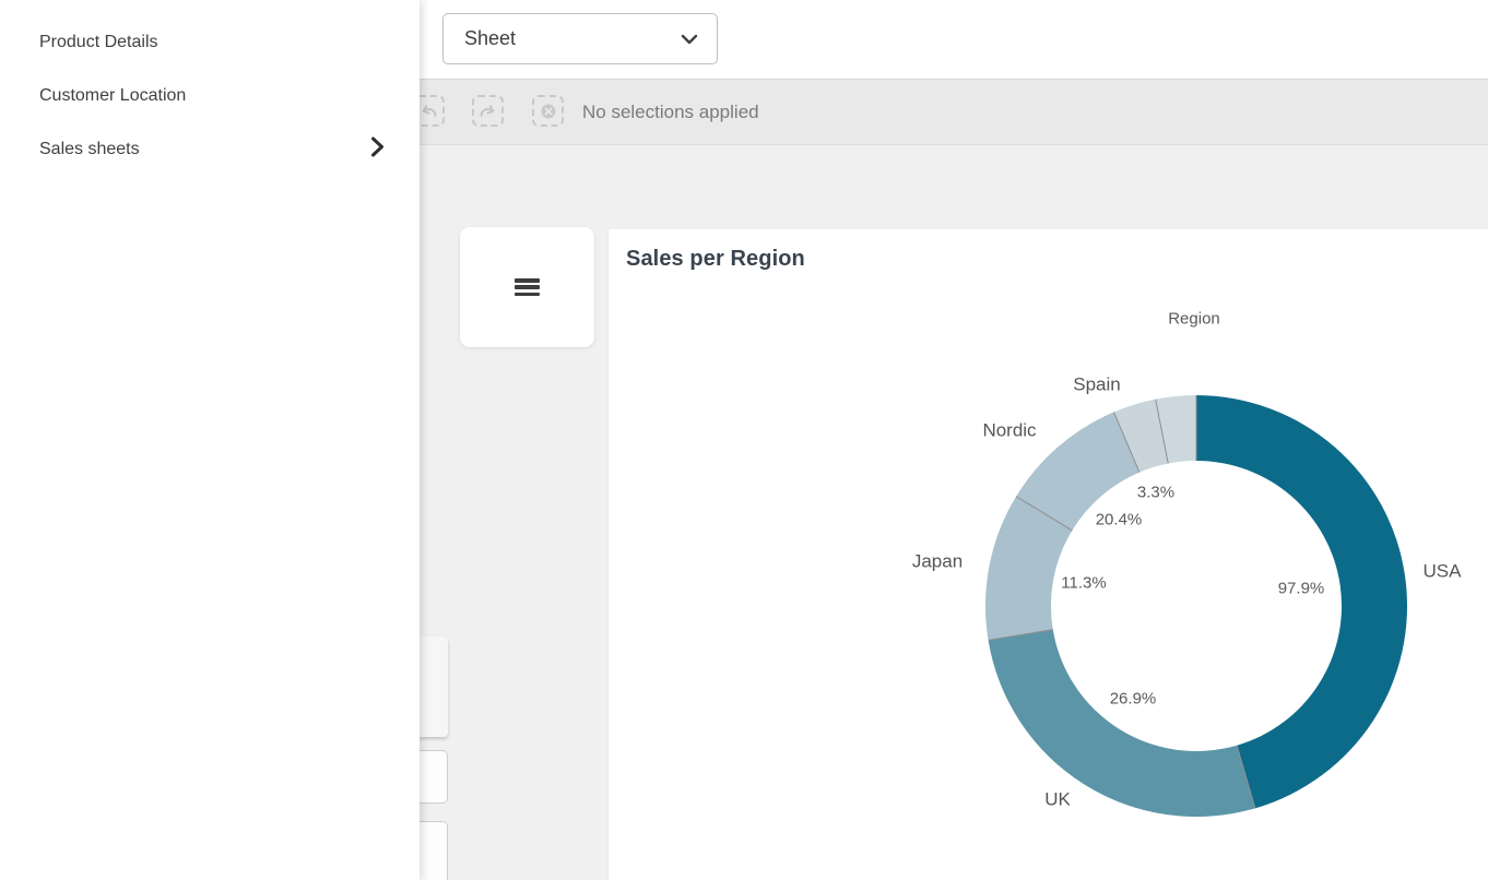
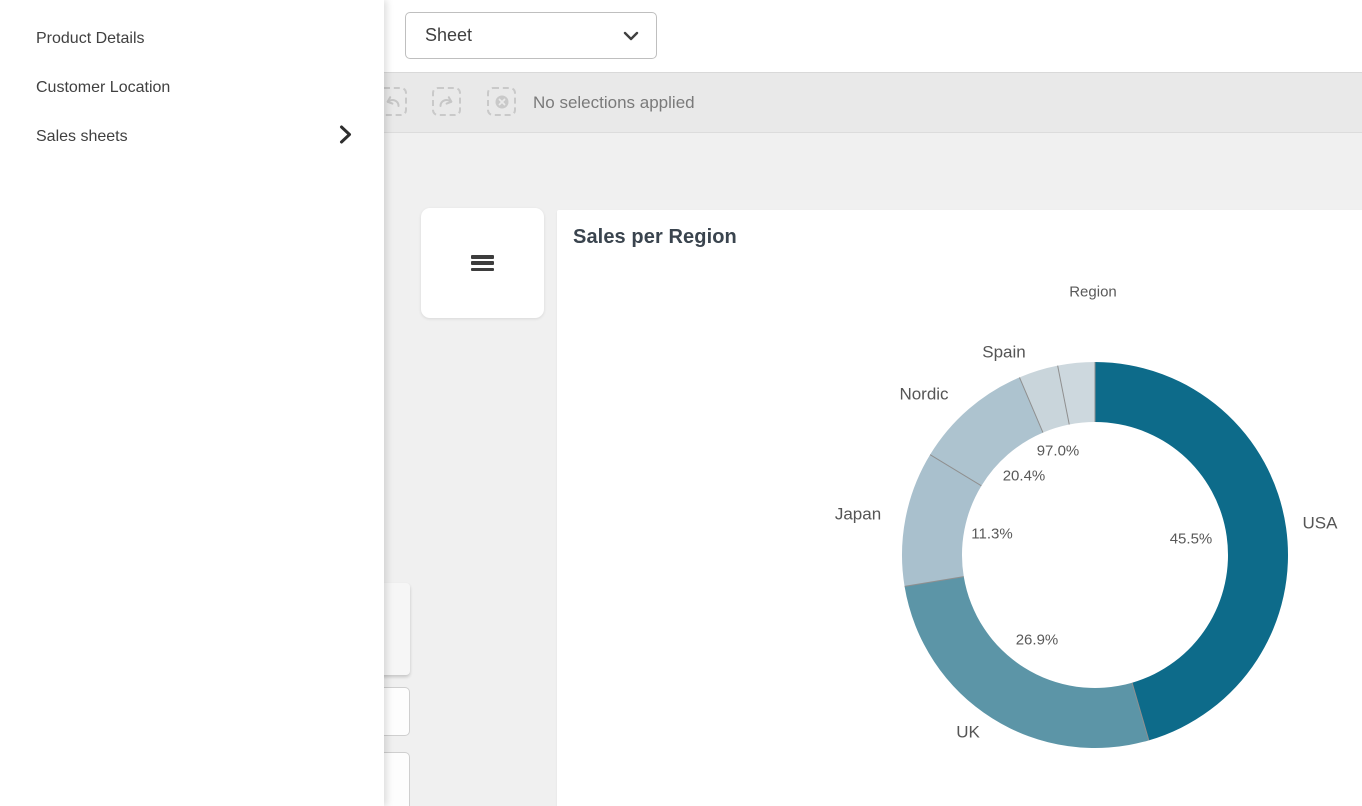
  Sheet
  No selections applied
  Region
  USA
  UK
  Japan
  Nordic
  Spain
- 97.9%
+ 45.5%
  26.9%
  11.3%
  20.4%
- 3.3%
+ 97.0%
  Sales per Region
  Product Details
  Customer Location
  Sales sheets
